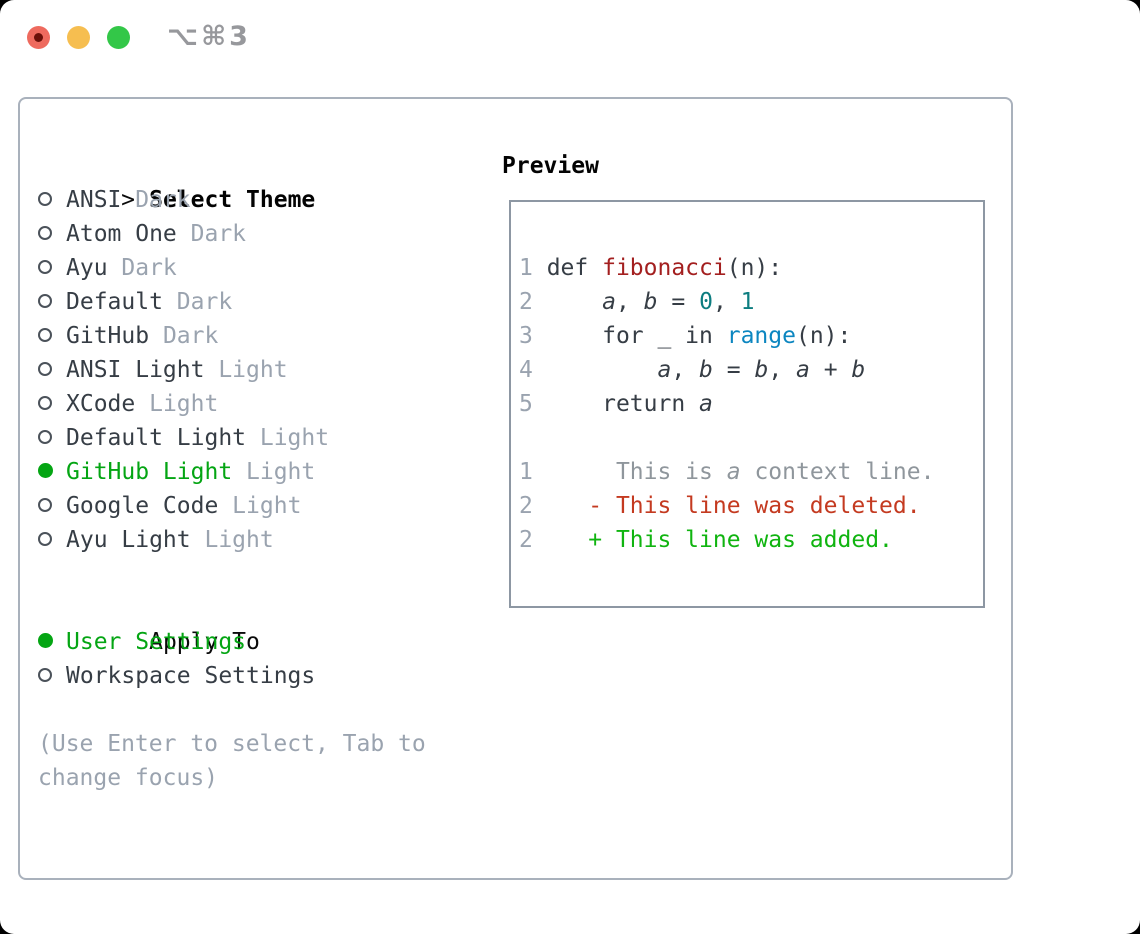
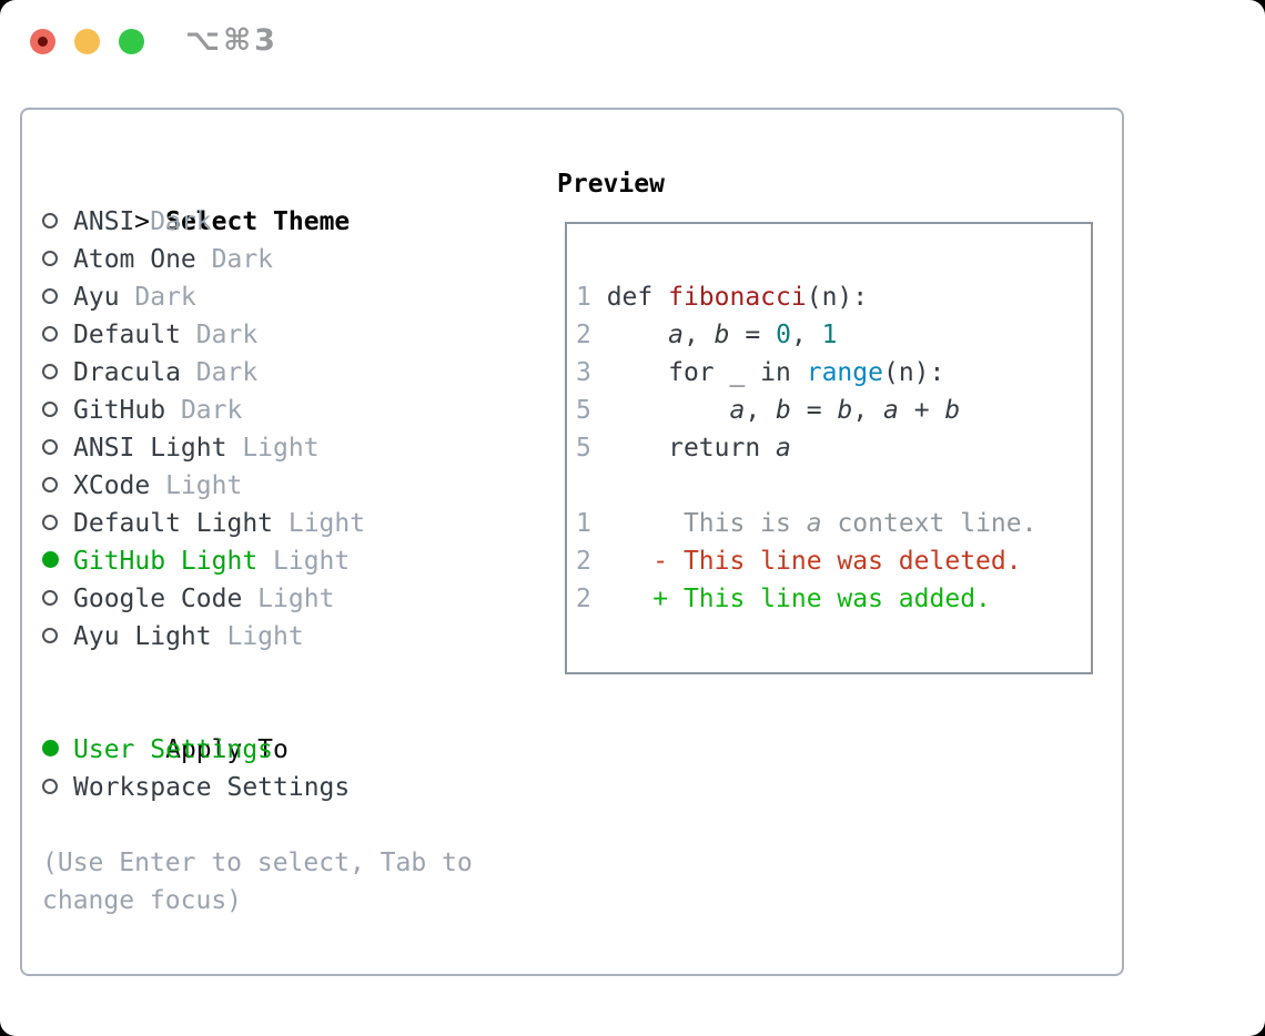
  ⌥⌘3
  > Select Theme
  ANSI Dark
  Atom One Dark
  Ayu Dark
  Default Dark
+ Dracula Dark
  GitHub Dark
  ANSI Light Light
  XCode Light
  Default Light Light
  GitHub Light Light
  Google Code Light
  Ayu Light Light
  Apply To
  User Settings
  Workspace Settings
  (Use Enter to select, Tab to
  change focus)
  Preview
- 1 def fibonacci(n): 2 a, b = 0, 1 3 for _ in range(n): 4 a, b = b, a + b 5 return a 1 This is a context line. 2 - This line was deleted. 2 + This line was added.
+ 1 def fibonacci(n): 2 a, b = 0, 1 3 for _ in range(n): 5 a, b = b, a + b 5 return a 1 This is a context line. 2 - This line was deleted. 2 + This line was added.
